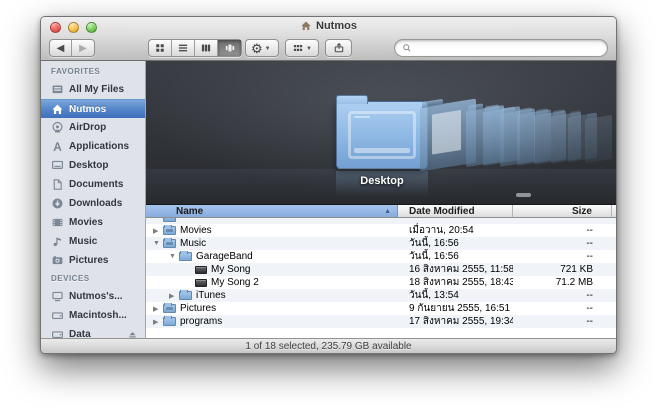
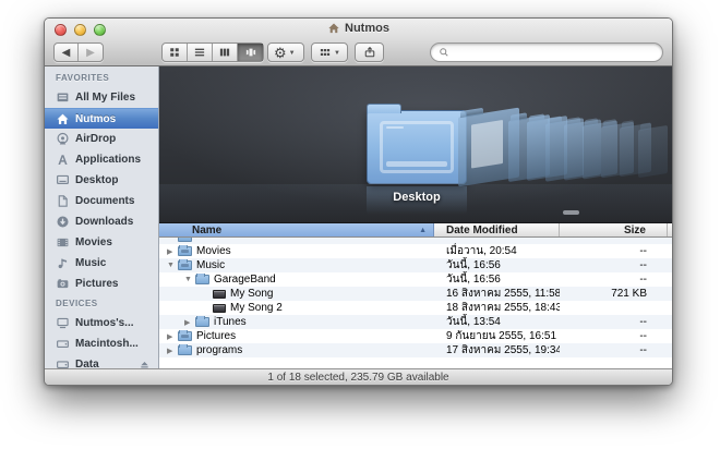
  Nutmos
  ◀
  ▶
  ⚙
  FAVORITES
  All My Files
  Nutmos
  AirDrop
  Applications
  Desktop
  Documents
  Downloads
  Movies
  Music
  Pictures
  DEVICES
  Nutmos's...
  Macintosh...
  Data
  Desktop
  Name
  Date Modified
  Size
  Movies
  เมื่อวาน, 20:54
  --
  Music
  วันนี้, 16:56
  --
  GarageBand
  วันนี้, 16:56
  --
  My Song
  16 สิงหาคม 2555, 11:58
  721 KB
  My Song 2
  18 สิงหาคม 2555, 18:43
- 71.2 MB
  iTunes
  วันนี้, 13:54
  --
  Pictures
  9 กันยายน 2555, 16:51
  --
  programs
  17 สิงหาคม 2555, 19:34
  --
  1 of 18 selected, 235.79 GB available
